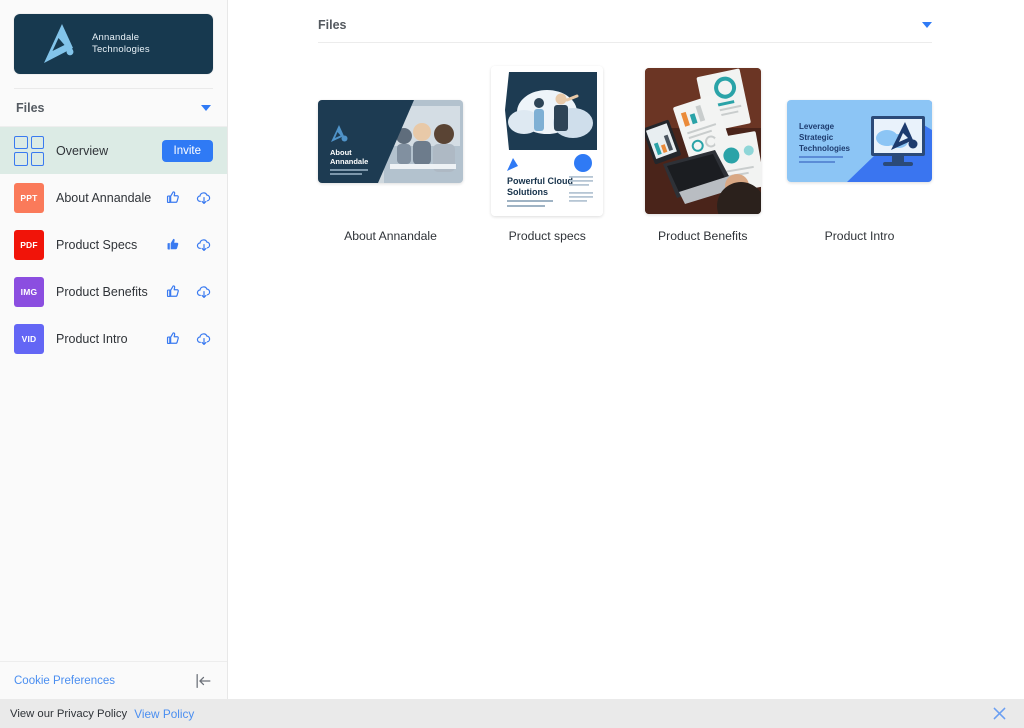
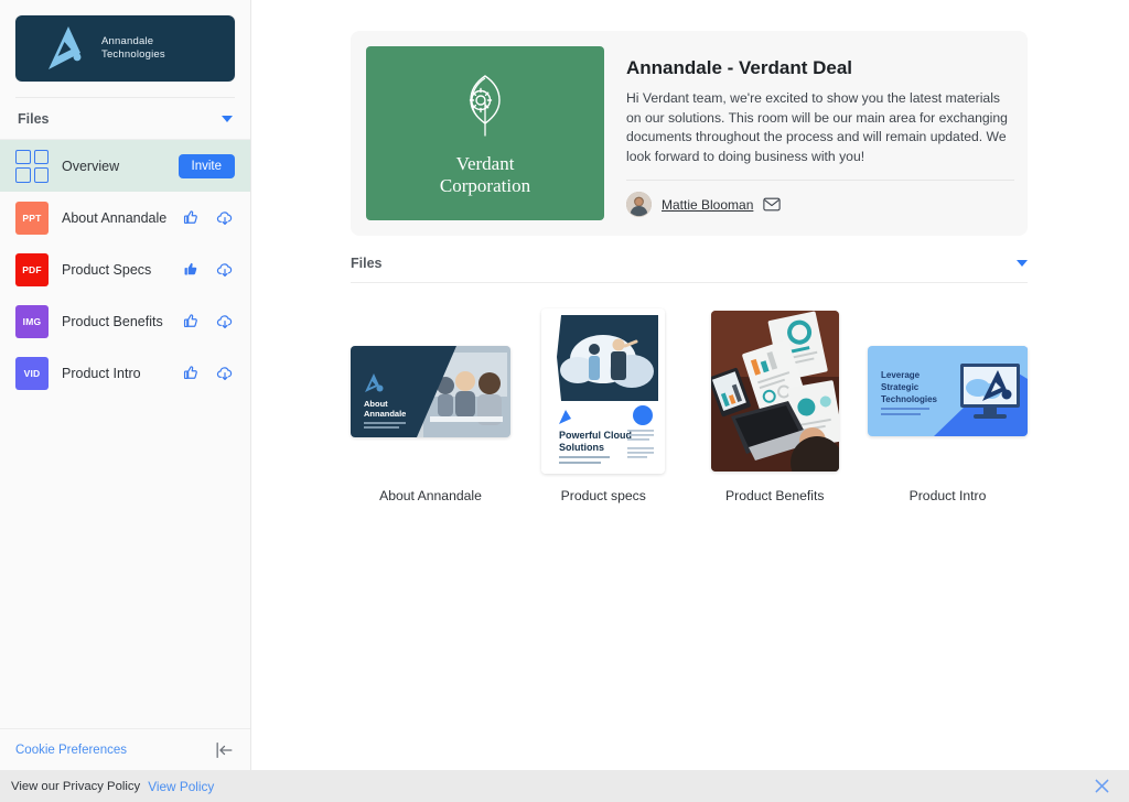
  Annandale
  Technologies
  Files
  Overview
  Invite
  PPT
  About Annandale
  PDF
  Product Specs
  IMG
  Product Benefits
  VID
  Product Intro
  Cookie Preferences
+ Verdant
+ Corporation
+ Annandale - Verdant Deal
+ Hi Verdant team, we're excited to show you the latest materials on our solutions. This room will be our main area for exchanging documents throughout the process and will remain updated. We look forward to doing business with you!
+ Mattie Blooman
  Files
  About
  Annandale
  About Annandale
  Powerful Clou
  Solutions
  Product specs
  Product Benefits
  Leverage
  Strategic
  Technologies
  Product Intro
  View our Privacy Policy
  View Policy
